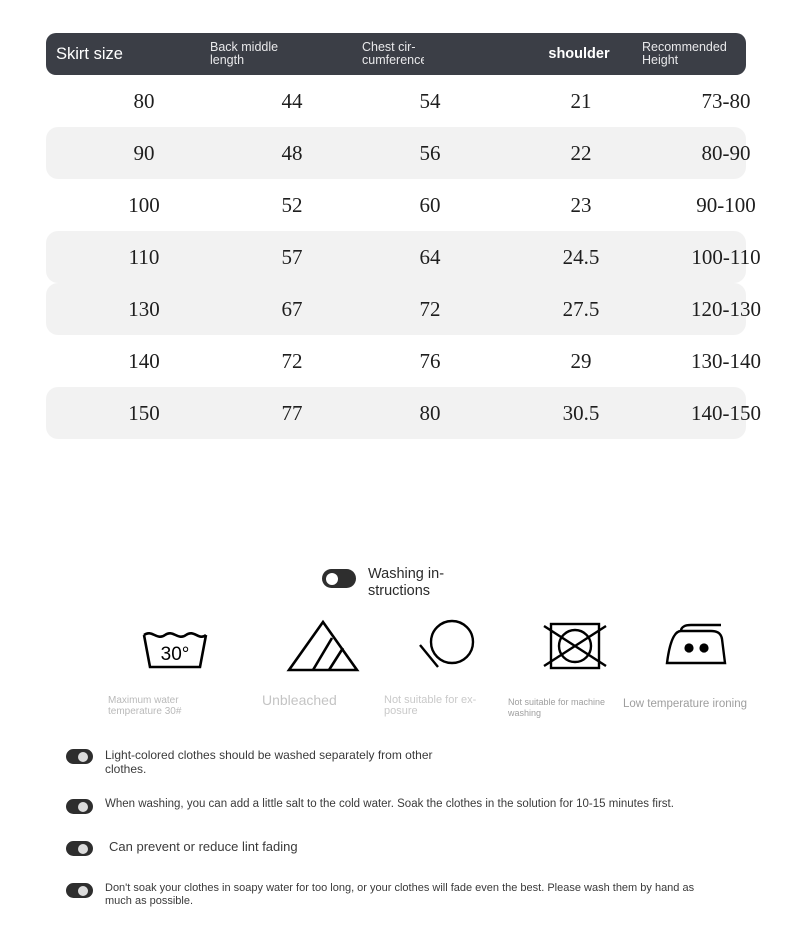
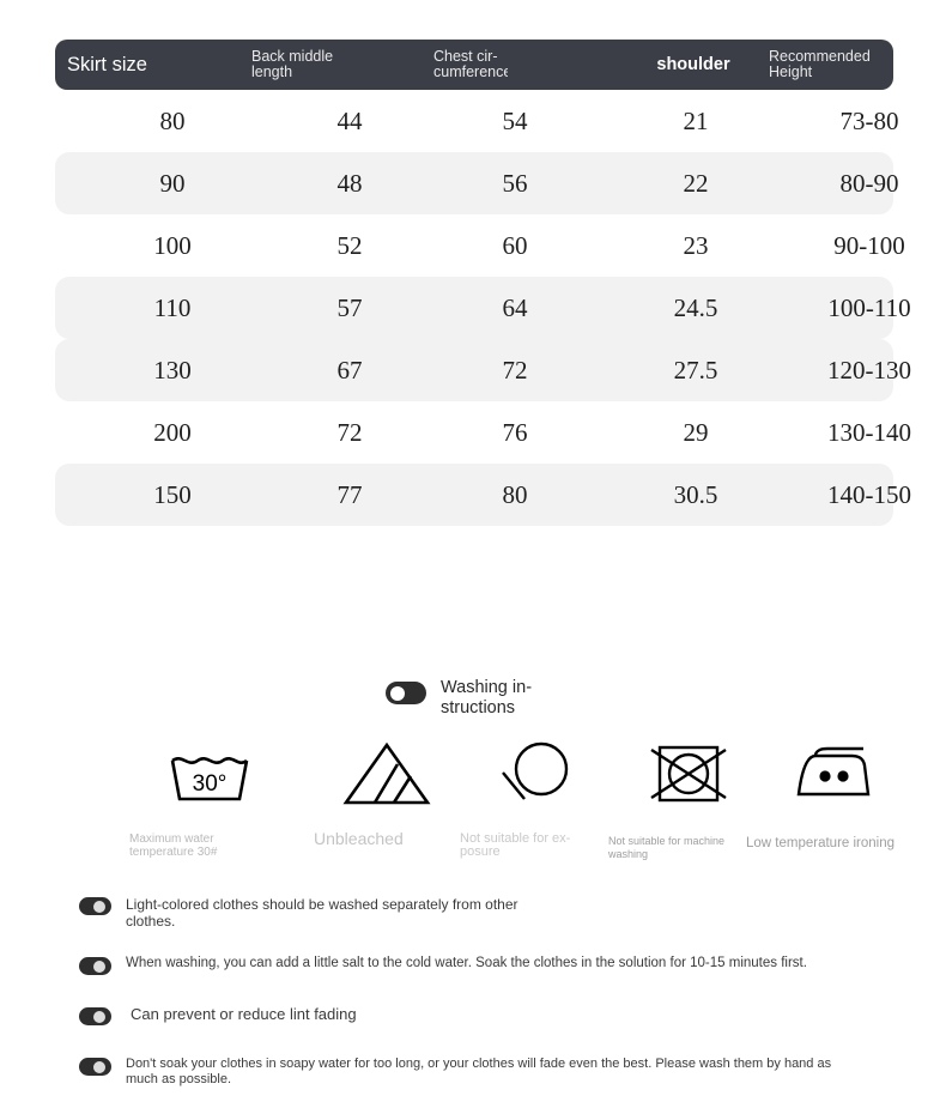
  Skirt size
  Back middle
  length
  Chest cir-
  cumference
  shoulder
  Recommended
  Height
  80
  44
  54
  21
  73-80
  90
  48
  56
  22
  80-90
  100
  52
  60
  23
  90-100
  110
  57
  64
  24.5
  100-110
  130
  67
  72
  27.5
  120-130
- 140
+ 200
  72
  76
  29
  130-140
  150
  77
  80
  30.5
  140-150
  Washing in- structions
  30°
  Maximum water temperature 30#
  Unbleached
  Not suitable for ex- posure
  Not suitable for machine washing
  Low temperature ironing
  Light-colored clothes should be washed separately from other clothes.
  When washing, you can add a little salt to the cold water. Soak the clothes in the solution for 10-15 minutes first.
  Can prevent or reduce lint fading
  Don't soak your clothes in soapy water for too long, or your clothes will fade even the best. Please wash them by hand as much as possible.
